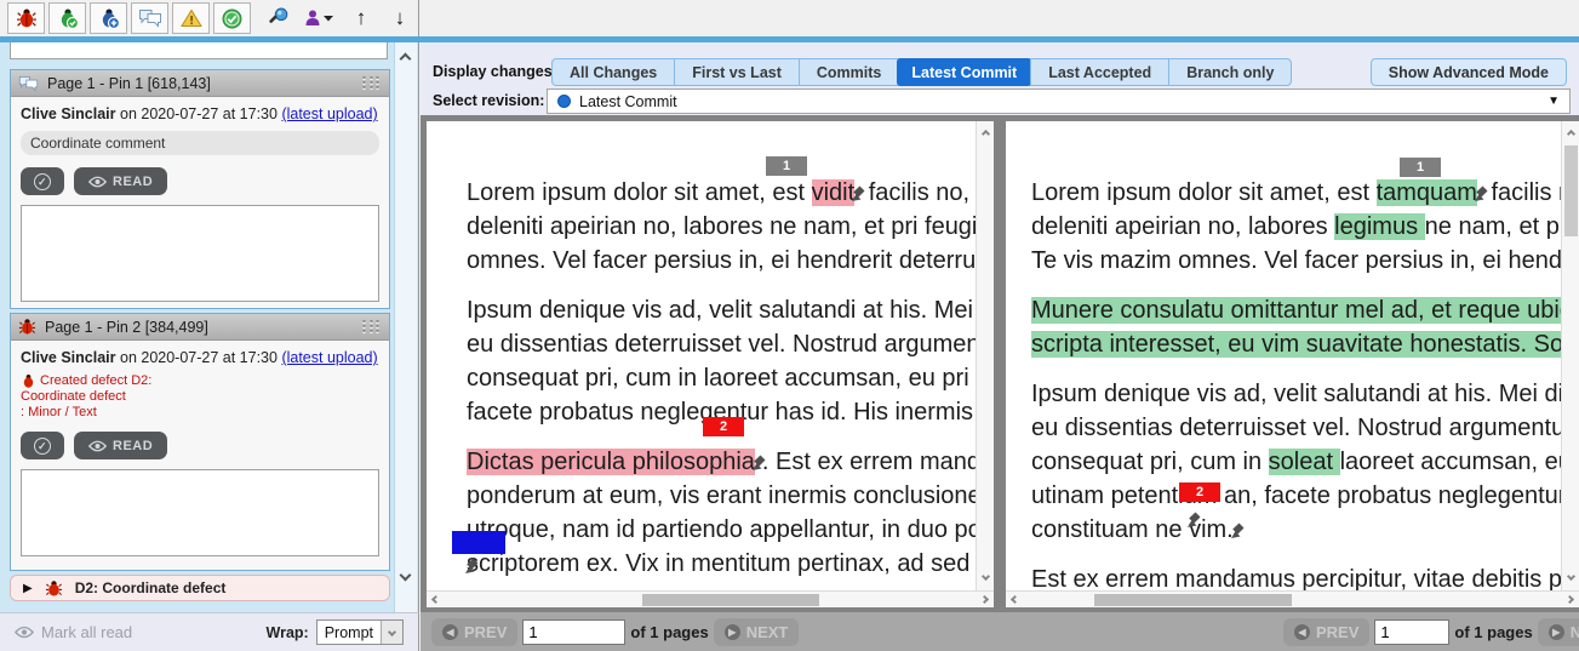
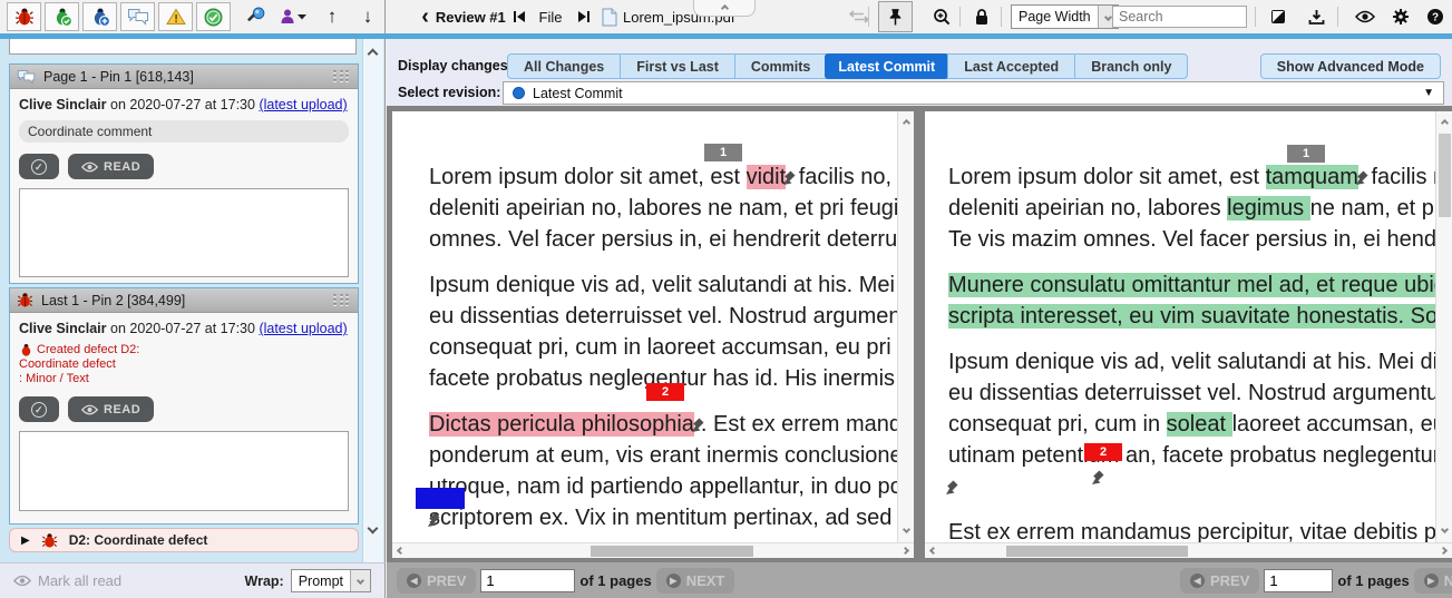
  ↑
  ↓
+ ‹
+ Review #1
+ File
+ Lorem_ipsum.pdf
+ Page Width
+ Search
+ ?
  Page 1 - Pin 1 [618,143]
  Clive Sinclair on 2020-07-27 at 17:30 (latest upload)
  Coordinate comment
  ✓
  READ
- Page 1 - Pin 2 [384,499]
+ Last 1 - Pin 2 [384,499]
  Clive Sinclair on 2020-07-27 at 17:30 (latest upload)
  Created defect D2:
  Coordinate defect
  : Minor / Text
  ✓
  READ
  ▶
  D2: Coordinate defect
  Mark all read
  Wrap:
  Prompt
  Display changes
  All Changes
  First vs Last
  Commits
  Latest Commit
  Last Accepted
  Branch only
  Show Advanced Mode
  Select revision:
  Latest Commit
  ▼
  Lorem ipsum dolor sit amet, est vidit facilis no,
  deleniti apeirian no, labores ne nam, et pri feug
  omnes. Vel facer persius in, ei hendrerit deterru
  Ipsum denique vis ad, velit salutandi at his. Mei
  eu dissentias deterruisset vel. Nostrud argumen
  consequat pri, cum in laoreet accumsan, eu pri
  facete probatus neglegentur has id. His inermis
  Dictas pericula philosophia . Est ex errem mand
  ponderum at eum, vis erant inermis conclusion
  utroque, nam id partiendo appellantur, in duo p
  criptorem ex. Vix in mentitum pertinax, ad sed
  1
  2
  Lorem ipsum dolor sit amet, est tamquam facilis
  deleniti apeirian no, labores legimus ne nam, et p
  Te vis mazim omnes. Vel facer persius in, ei hend
  Munere consulatu omittantur mel ad, et reque ubi
  scripta interesset, eu vim suavitate honestatis. So
  Ipsum denique vis ad, velit salutandi at his. Mei d
  eu dissentias deterruisset vel. Nostrud argumentu
  consequat pri, cum in soleat laoreet accumsan, e
  utinam petent an, facete probatus neglegentu
- constituam ne vim.
  Est ex errem mandamus percipitur, vitae debitis p
  1
  2
  ◀
  PREV
  1
  of 1 pages
  ▶
  NEXT
  ◀
  PREV
  1
  of 1 pages
  ▶
